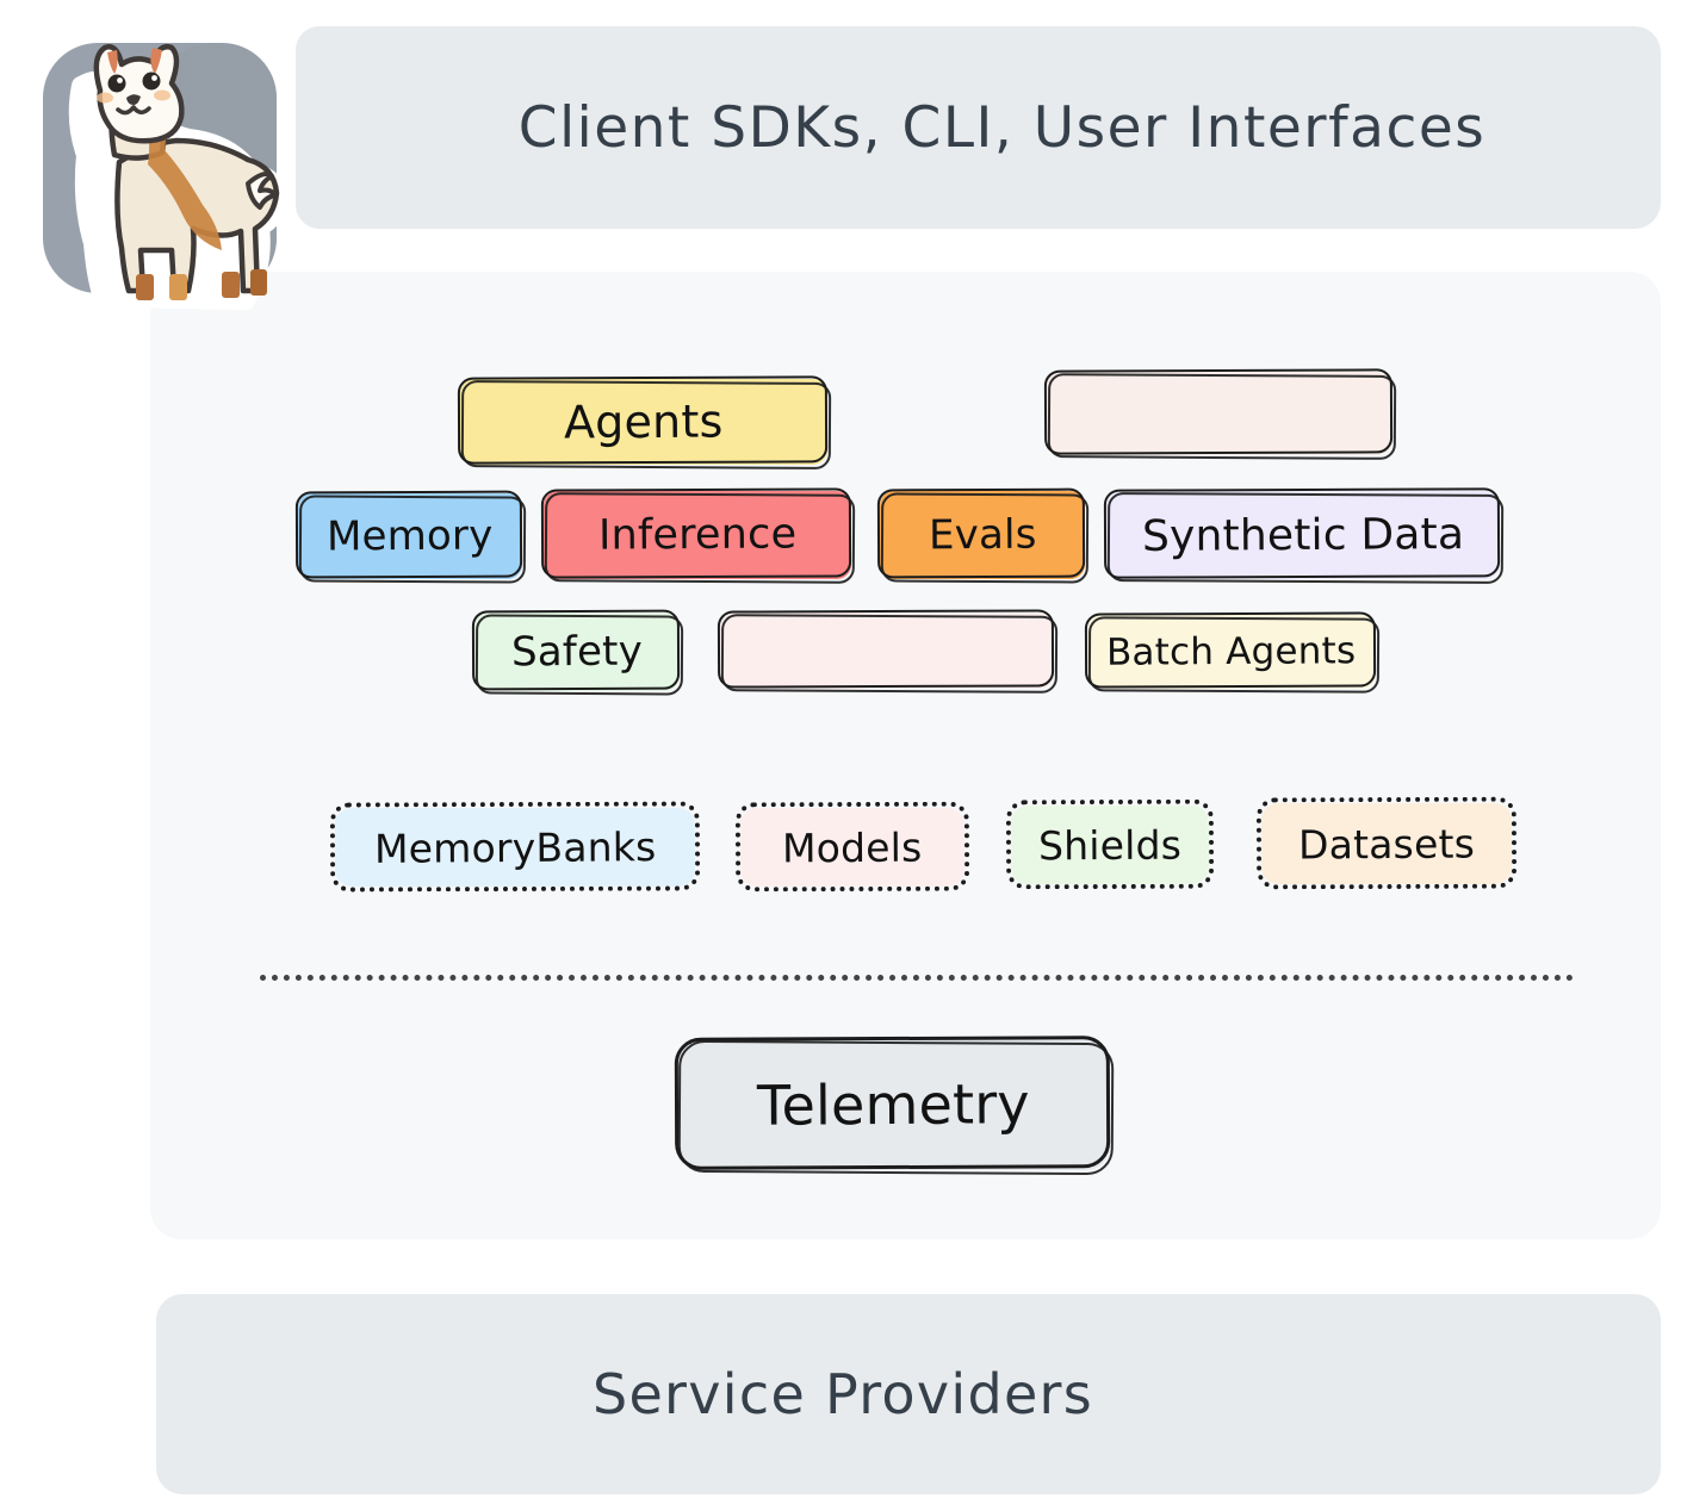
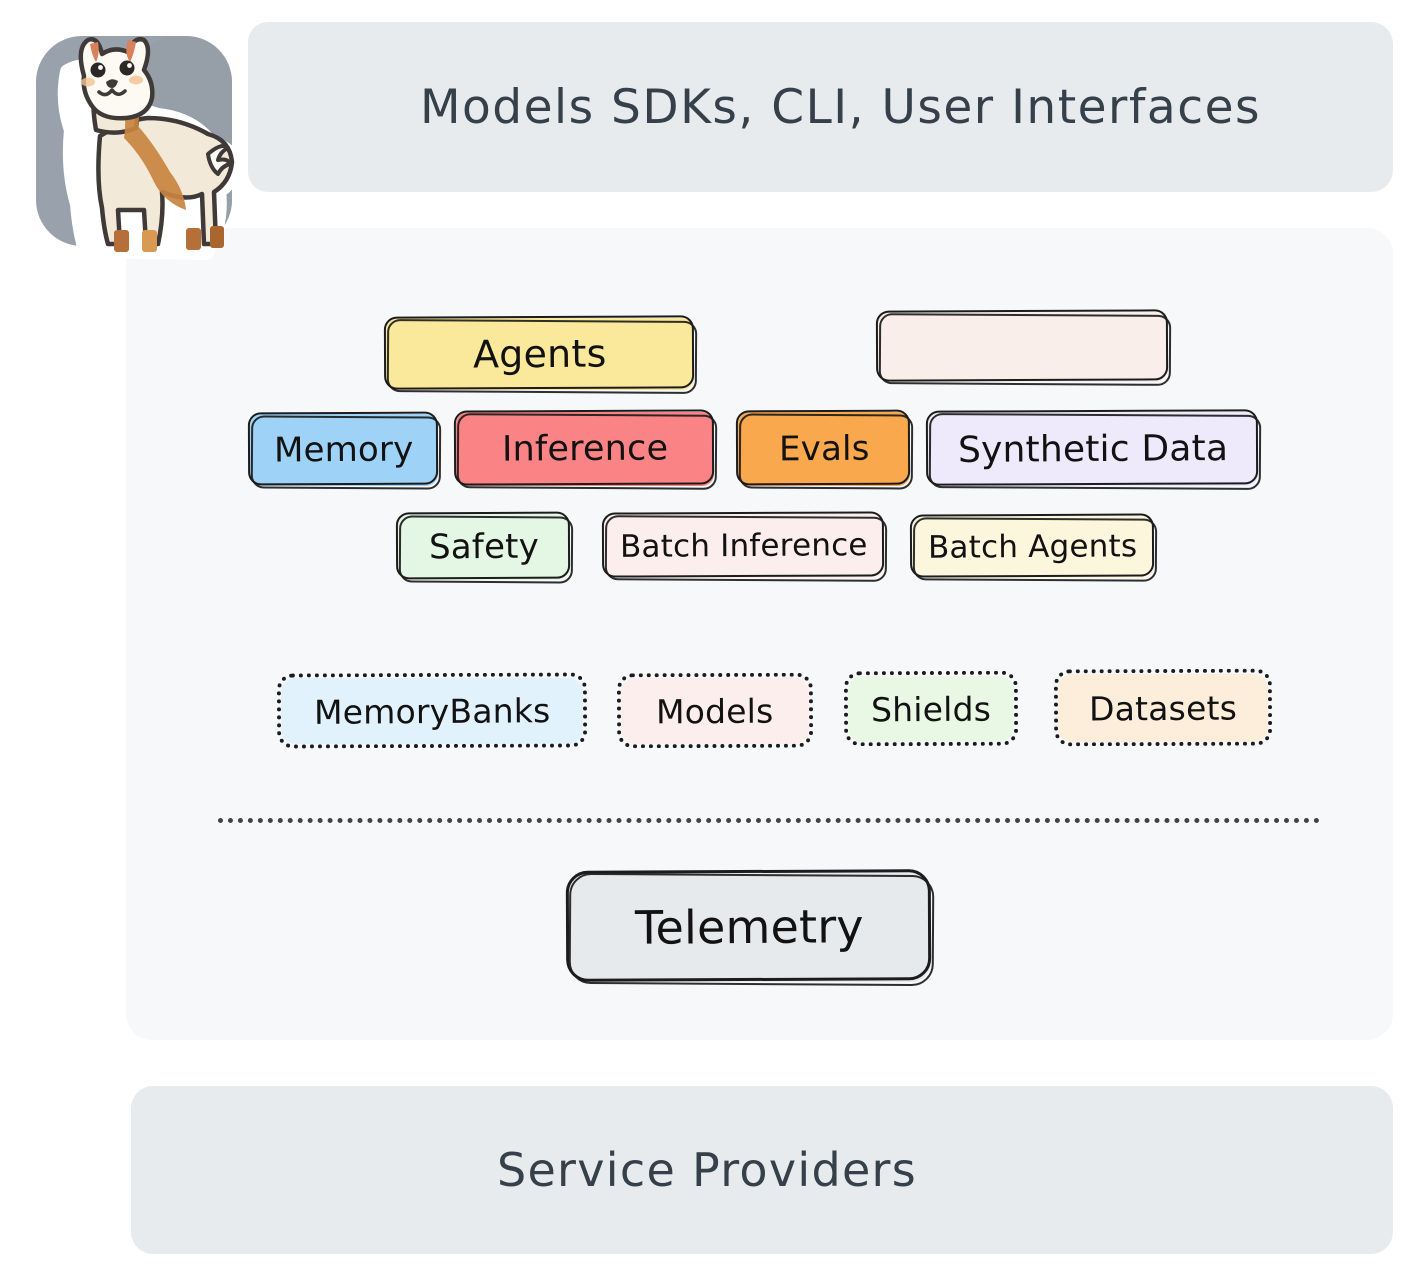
- Client SDKs, CLI, User Interfaces
+ Models SDKs, CLI, User Interfaces
  Agents
  Memory
  Inference
  Evals
  Synthetic Data
  Safety
+ Batch Inference
  Batch Agents
  MemoryBanks
  Models
  Shields
  Datasets
  Telemetry
  Service Providers
